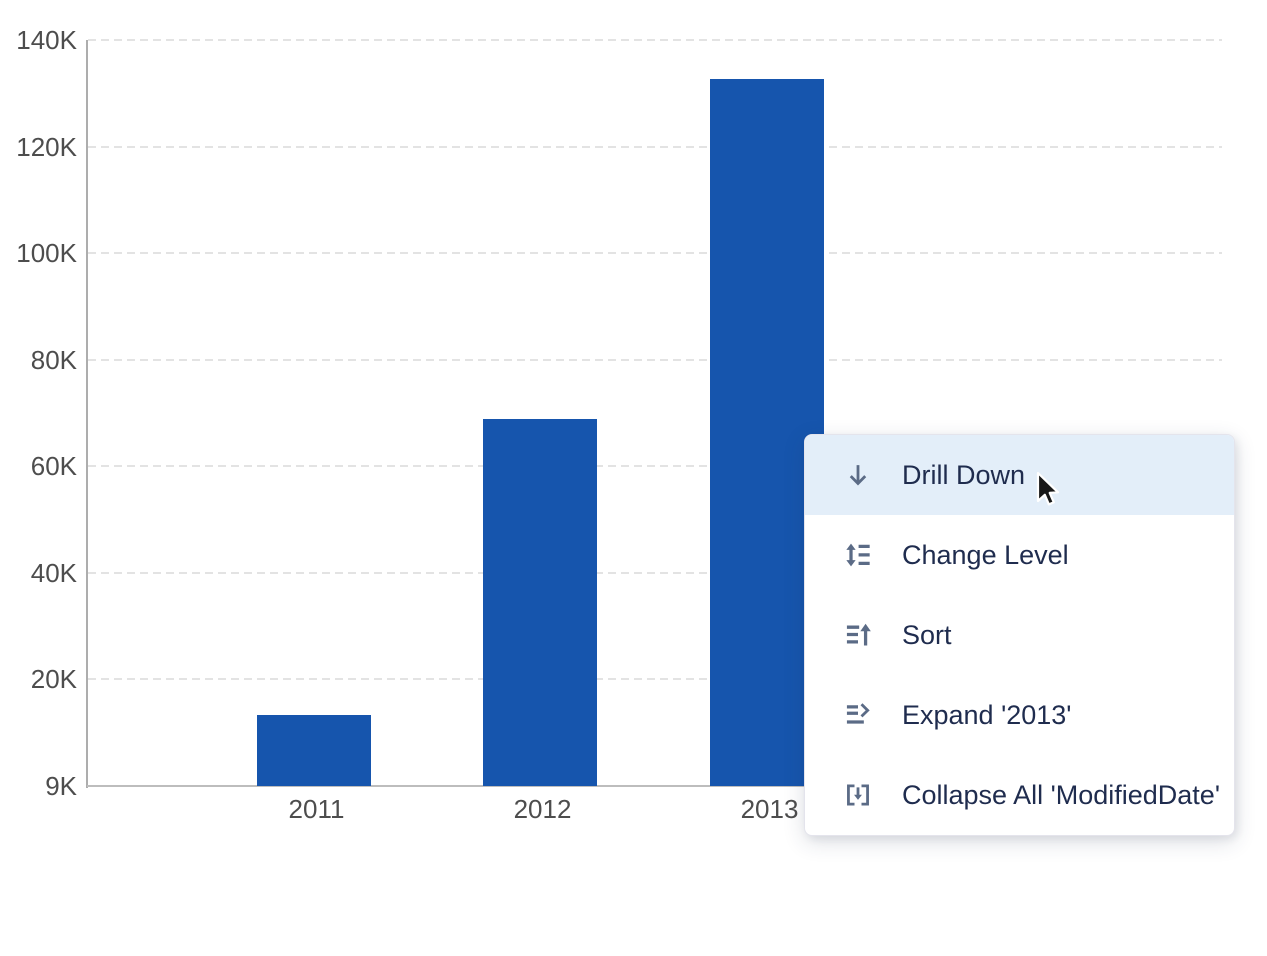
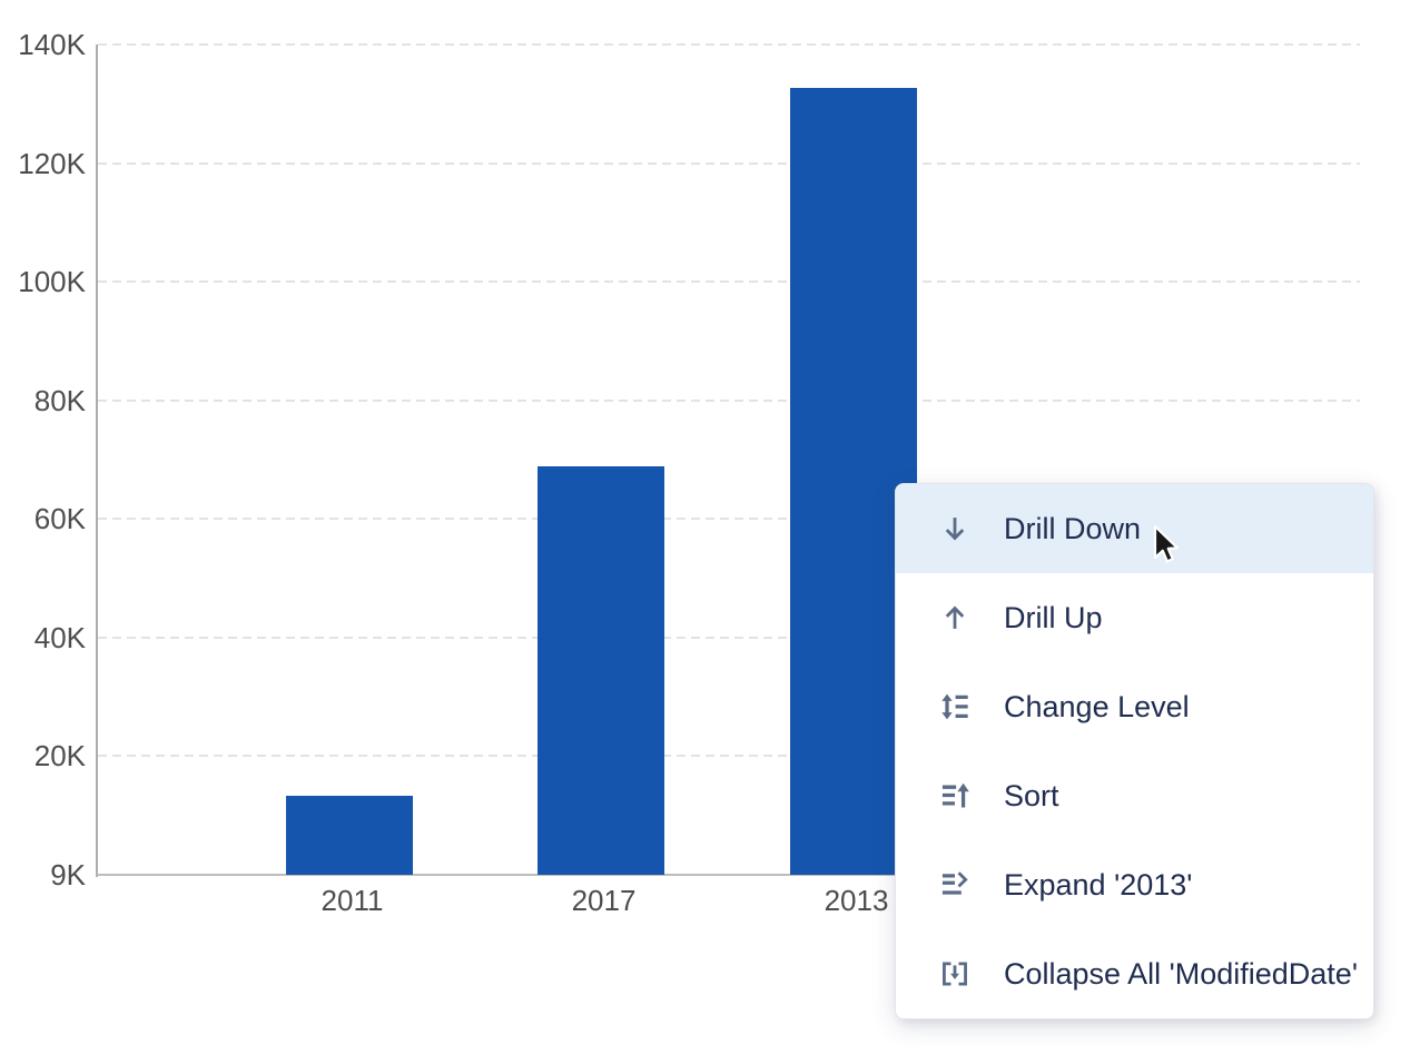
  9K
  20K
  40K
  60K
  80K
  100K
  120K
  140K
  2011
- 2012
+ 2017
  2013
  Drill Down
+ Drill Up
  Change Level
  Sort
  Expand '2013'
  Collapse All 'ModifiedDate'
